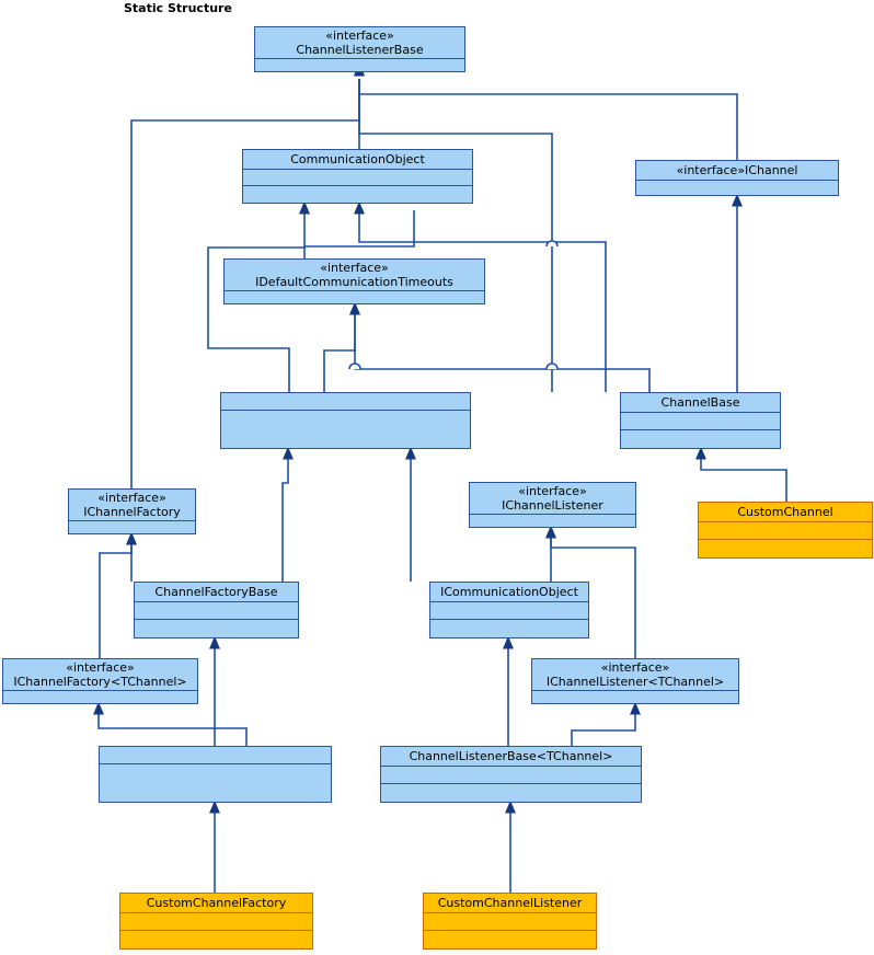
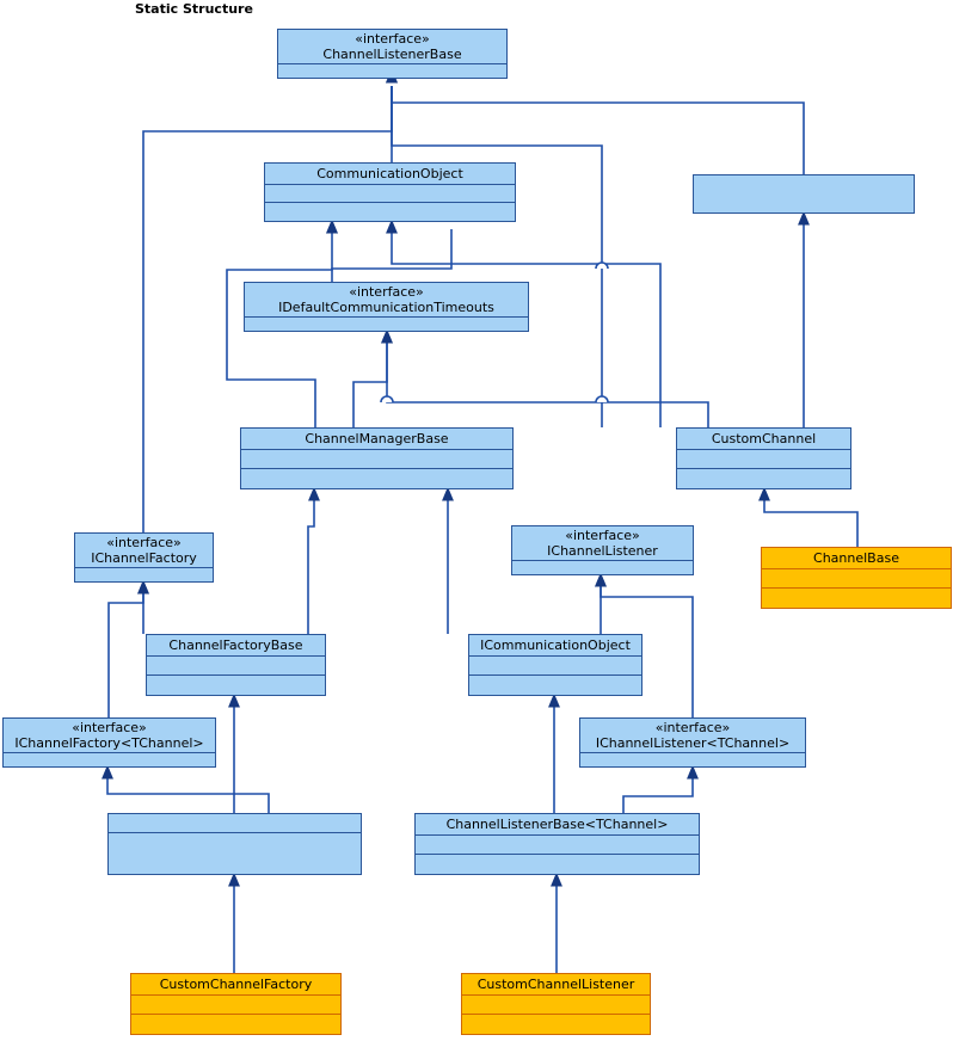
  Static Structure
  «interface»
  ChannelListenerBase
  CommunicationObject
- «interface»IChannel
  «interface»
  IDefaultCommunicationTimeouts
+ ChannelManagerBase
- ChannelBase
+ CustomChannel
  «interface»
  IChannelFactory
  «interface»
  IChannelListener
- CustomChannel
+ ChannelBase
  ChannelFactoryBase
  ICommunicationObject
  «interface»
  IChannelFactory<TChannel>
  «interface»
  IChannelListener<TChannel>
  ChannelListenerBase<TChannel>
  CustomChannelFactory
  CustomChannelListener
